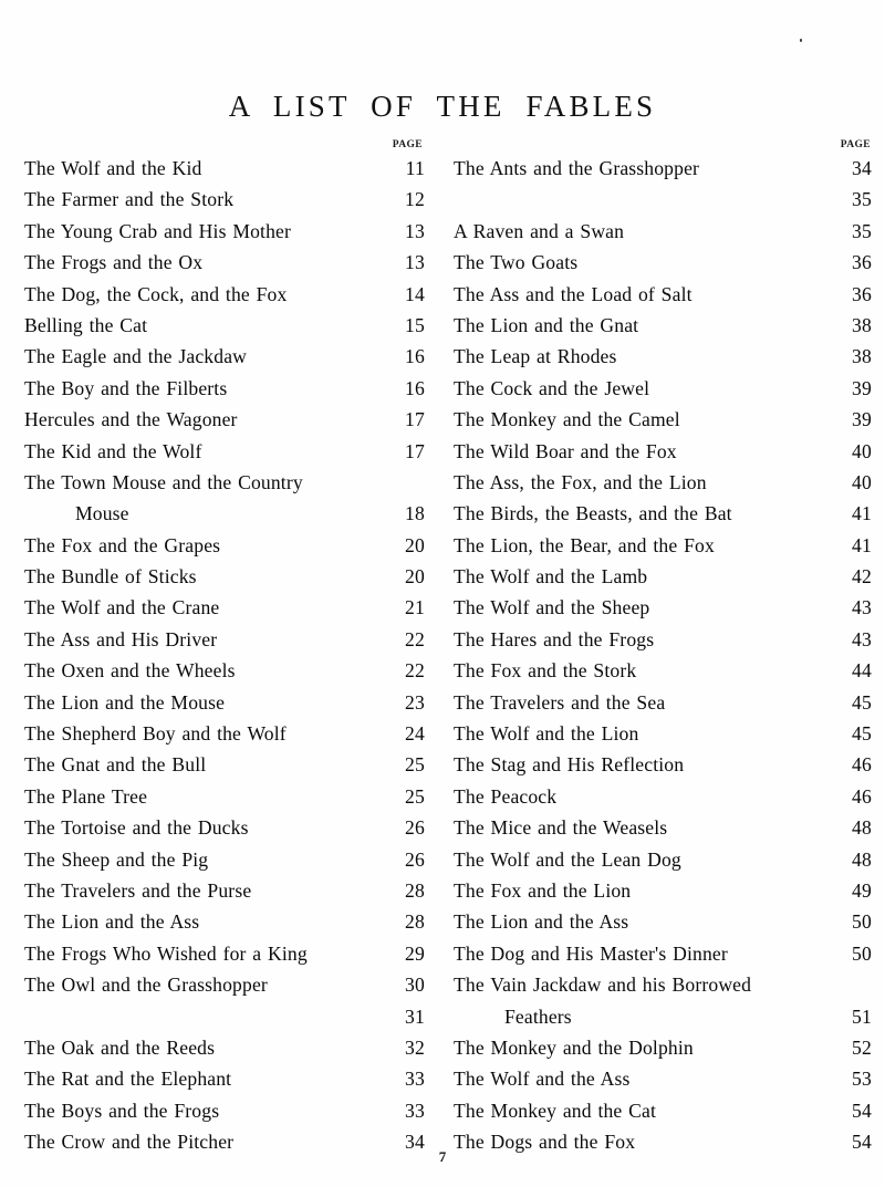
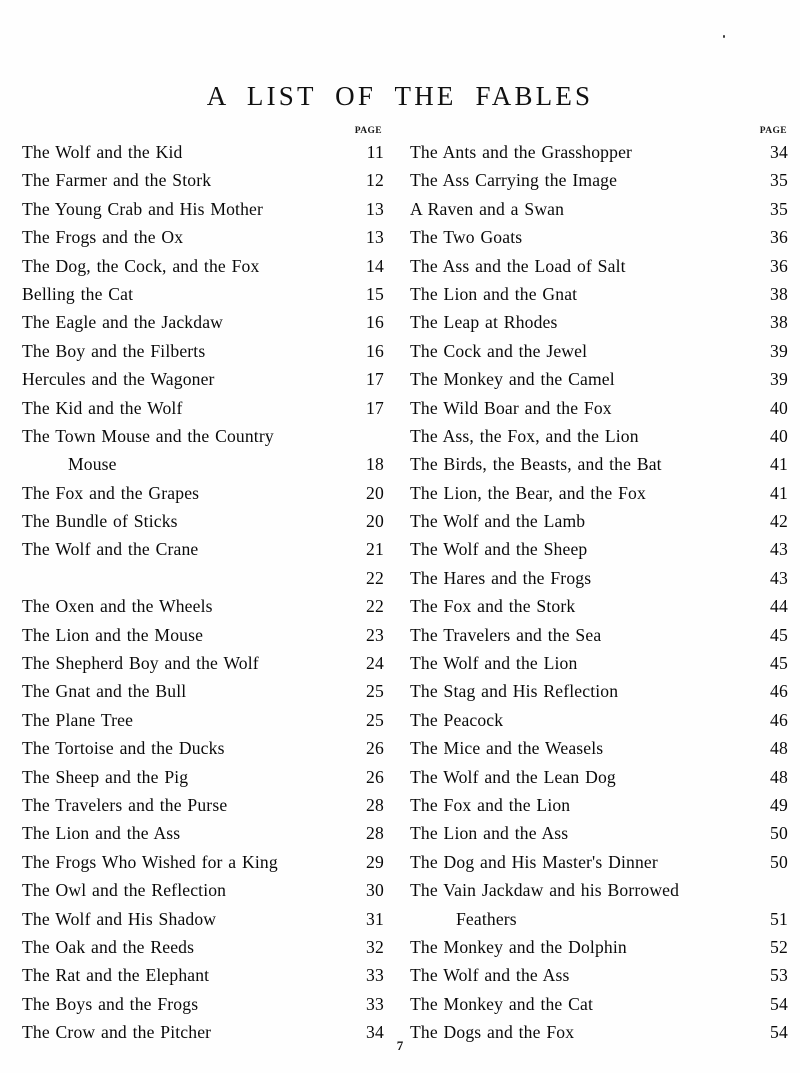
  A LIST OF THE FABLES
  PAGE
  The Wolf and the Kid
  11
  The Farmer and the Stork
  12
  The Young Crab and His Mother
  13
  The Frogs and the Ox
  13
  The Dog, the Cock, and the Fox
  14
  Belling the Cat
  15
  The Eagle and the Jackdaw
  16
  The Boy and the Filberts
  16
  Hercules and the Wagoner
  17
  The Kid and the Wolf
  17
  The Town Mouse and the Country
  Mouse
  18
  The Fox and the Grapes
  20
  The Bundle of Sticks
  20
  The Wolf and the Crane
  21
- The Ass and His Driver
  22
  The Oxen and the Wheels
  22
  The Lion and the Mouse
  23
  The Shepherd Boy and the Wolf
  24
  The Gnat and the Bull
  25
  The Plane Tree
  25
  The Tortoise and the Ducks
  26
  The Sheep and the Pig
  26
  The Travelers and the Purse
  28
  The Lion and the Ass
  28
  The Frogs Who Wished for a King
  29
- The Owl and the Grasshopper
+ The Owl and the Reflection
  30
+ The Wolf and His Shadow
  31
  The Oak and the Reeds
  32
  The Rat and the Elephant
  33
  The Boys and the Frogs
  33
  The Crow and the Pitcher
  34
  PAGE
  The Ants and the Grasshopper
  34
+ The Ass Carrying the Image
  35
  A Raven and a Swan
  35
  The Two Goats
  36
  The Ass and the Load of Salt
  36
  The Lion and the Gnat
  38
  The Leap at Rhodes
  38
  The Cock and the Jewel
  39
  The Monkey and the Camel
  39
  The Wild Boar and the Fox
  40
  The Ass, the Fox, and the Lion
  40
  The Birds, the Beasts, and the Bat
  41
  The Lion, the Bear, and the Fox
  41
  The Wolf and the Lamb
  42
  The Wolf and the Sheep
  43
  The Hares and the Frogs
  43
  The Fox and the Stork
  44
  The Travelers and the Sea
  45
  The Wolf and the Lion
  45
  The Stag and His Reflection
  46
  The Peacock
  46
  The Mice and the Weasels
  48
  The Wolf and the Lean Dog
  48
  The Fox and the Lion
  49
  The Lion and the Ass
  50
  The Dog and His Master's Dinner
  50
  The Vain Jackdaw and his Borrowed
  Feathers
  51
  The Monkey and the Dolphin
  52
  The Wolf and the Ass
  53
  The Monkey and the Cat
  54
  The Dogs and the Fox
  54
  7
